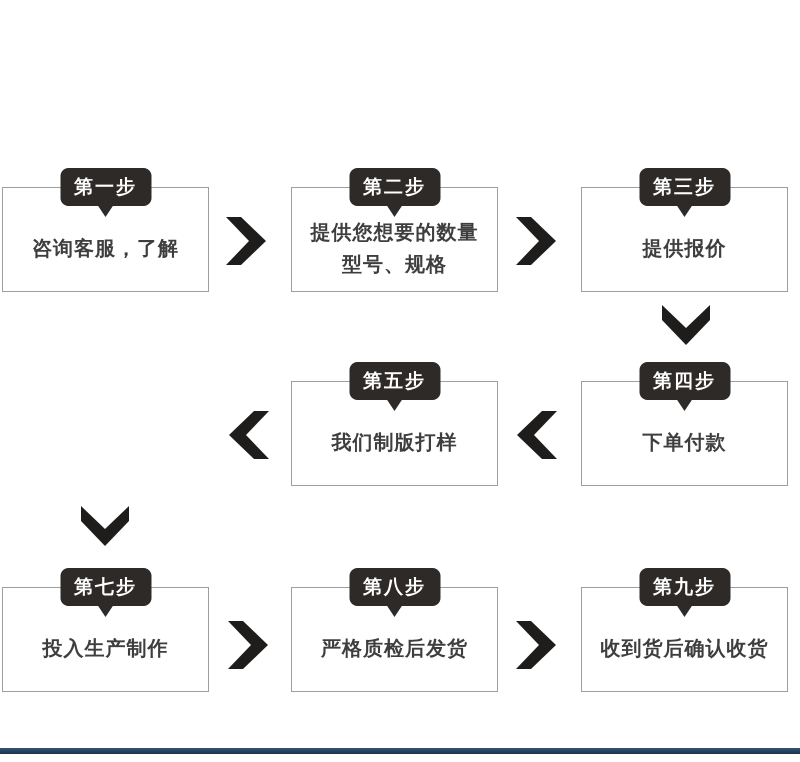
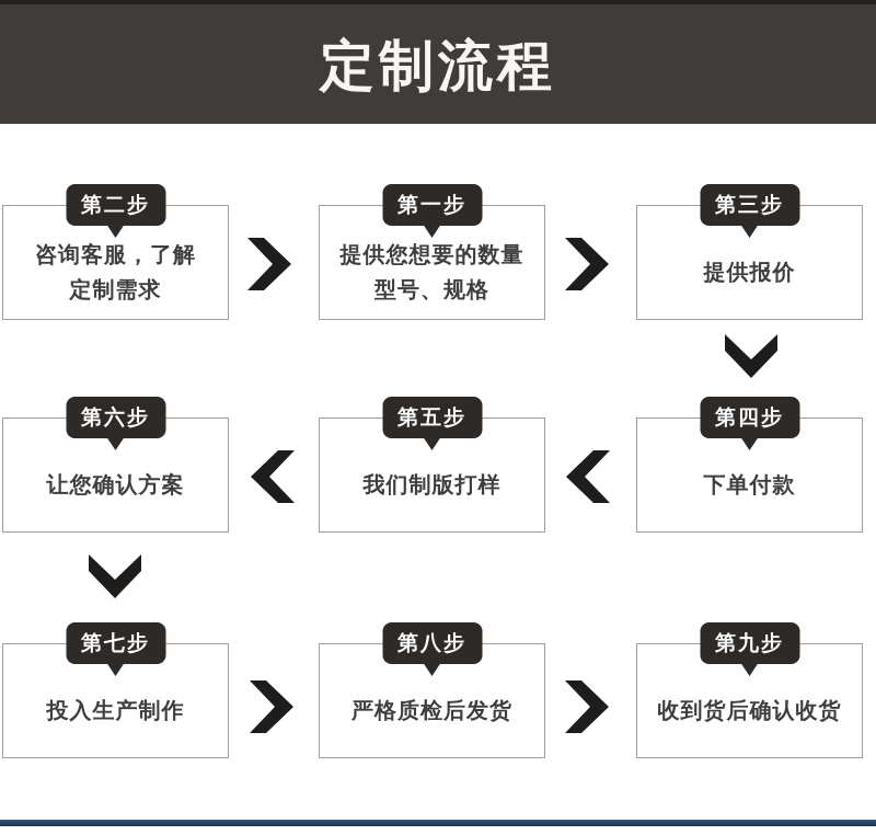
+ 定制流程
- 第一步
+ 第二步
  咨询客服，了解
+ 定制需求
- 第二步
+ 第一步
  提供您想要的数量
  型号、规格
  第三步
  提供报价
  第四步
  下单付款
  第五步
  我们制版打样
+ 第六步
+ 让您确认方案
  第七步
  投入生产制作
  第八步
  严格质检后发货
  第九步
  收到货后确认收货
